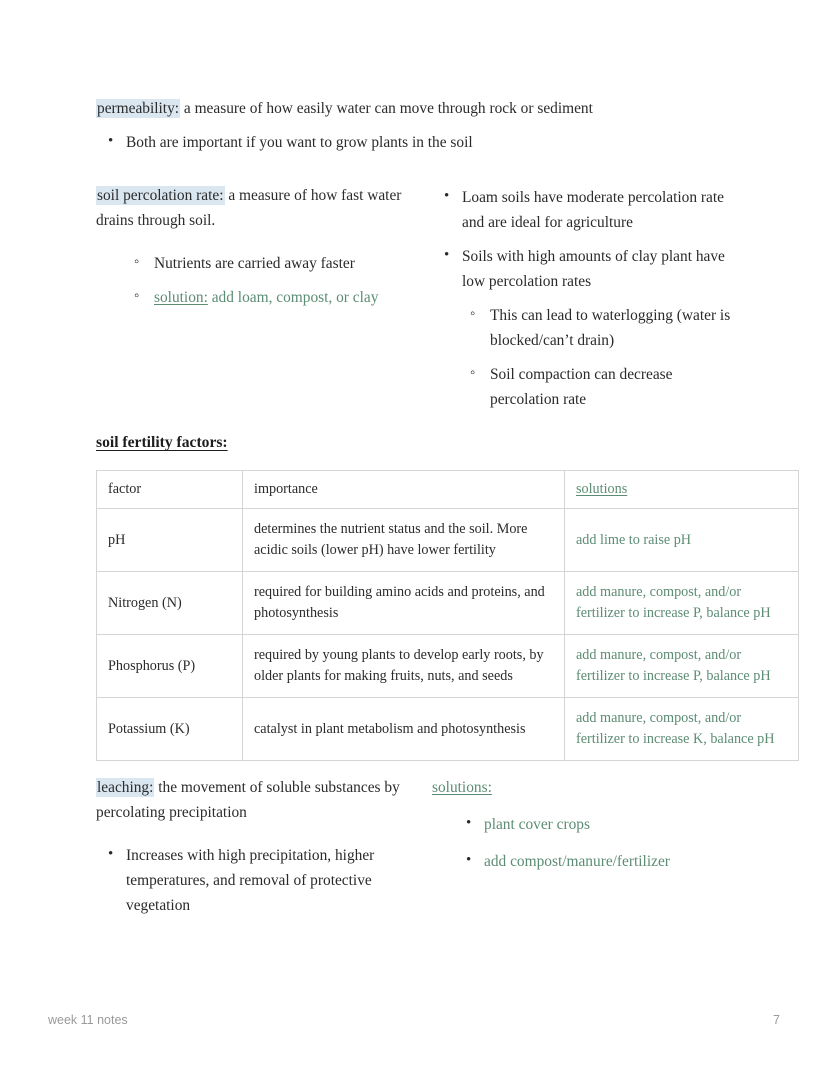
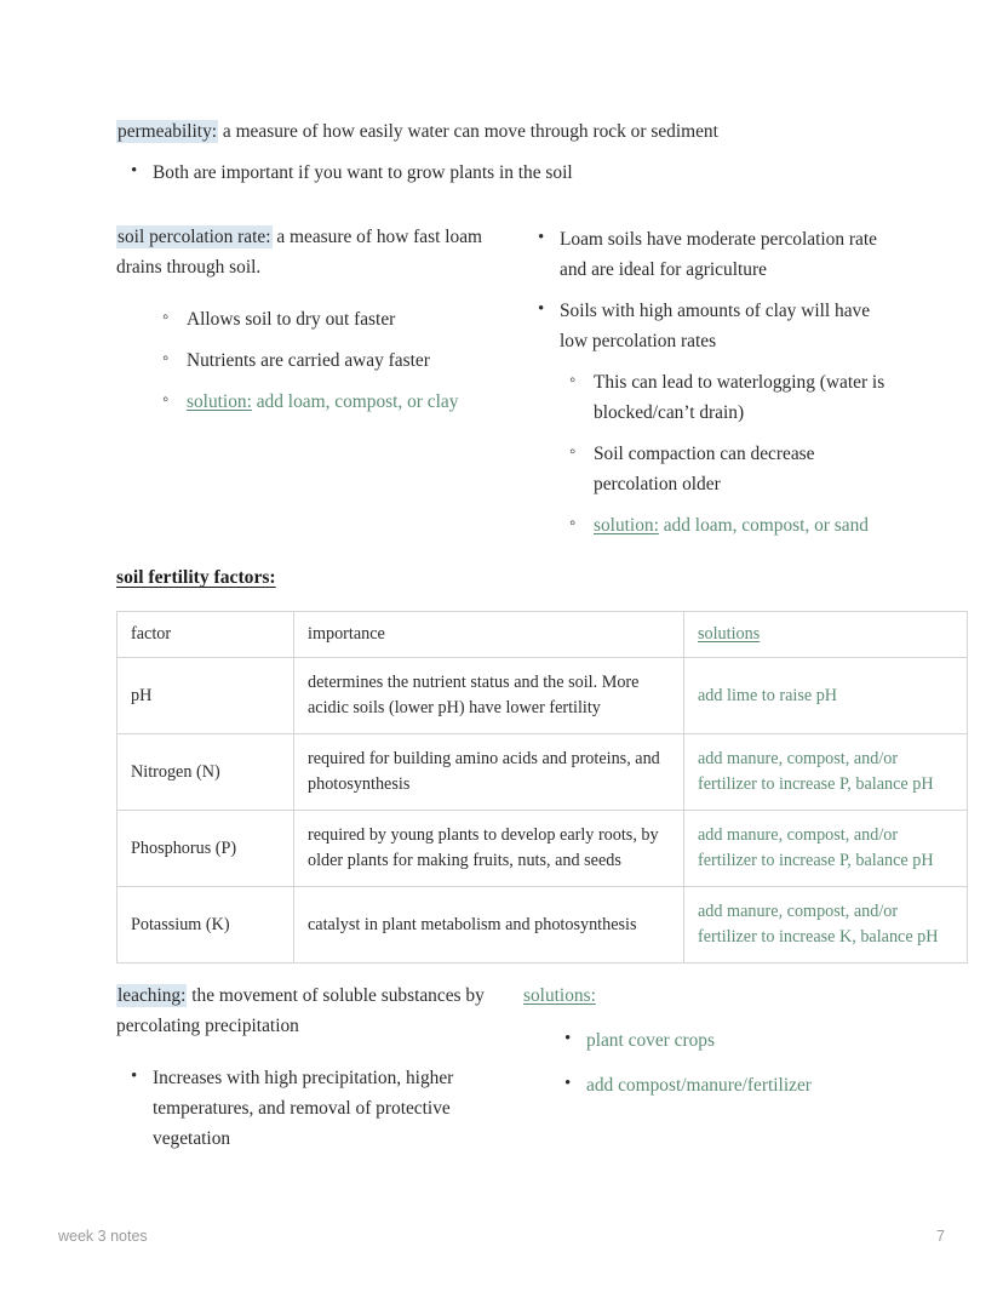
  permeability: a measure of how easily water can move through rock or sediment
  Both are important if you want to grow plants in the soil
- soil percolation rate: a measure of how fast water drains through soil.
+ soil percolation rate: a measure of how fast loam drains through soil.
+ Allows soil to dry out faster
  Nutrients are carried away faster
  solution: add loam, compost, or clay
  Loam soils have moderate percolation rate and are ideal for agriculture
- Soils with high amounts of clay plant have low percolation rates
+ Soils with high amounts of clay will have low percolation rates
  This can lead to waterlogging (water is blocked/can’t drain)
- Soil compaction can decrease percolation rate
+ Soil compaction can decrease percolation older
+ solution: add loam, compost, or sand
  soil fertility factors:
  factor	importance	solutions
  pH	determines the nutrient status and the soil. More acidic soils (lower pH) have lower fertility	add lime to raise pH
  Nitrogen (N)	required for building amino acids and proteins, and photosynthesis	add manure, compost, and/or fertilizer to increase P, balance pH
  Phosphorus (P)	required by young plants to develop early roots, by older plants for making fruits, nuts, and seeds	add manure, compost, and/or fertilizer to increase P, balance pH
  Potassium (K)	catalyst in plant metabolism and photosynthesis	add manure, compost, and/or fertilizer to increase K, balance pH
  leaching: the movement of soluble substances by percolating precipitation
  Increases with high precipitation, higher temperatures, and removal of protective vegetation
  solutions:
  plant cover crops
  add compost/manure/fertilizer
- week 11 notes
+ week 3 notes
  7
